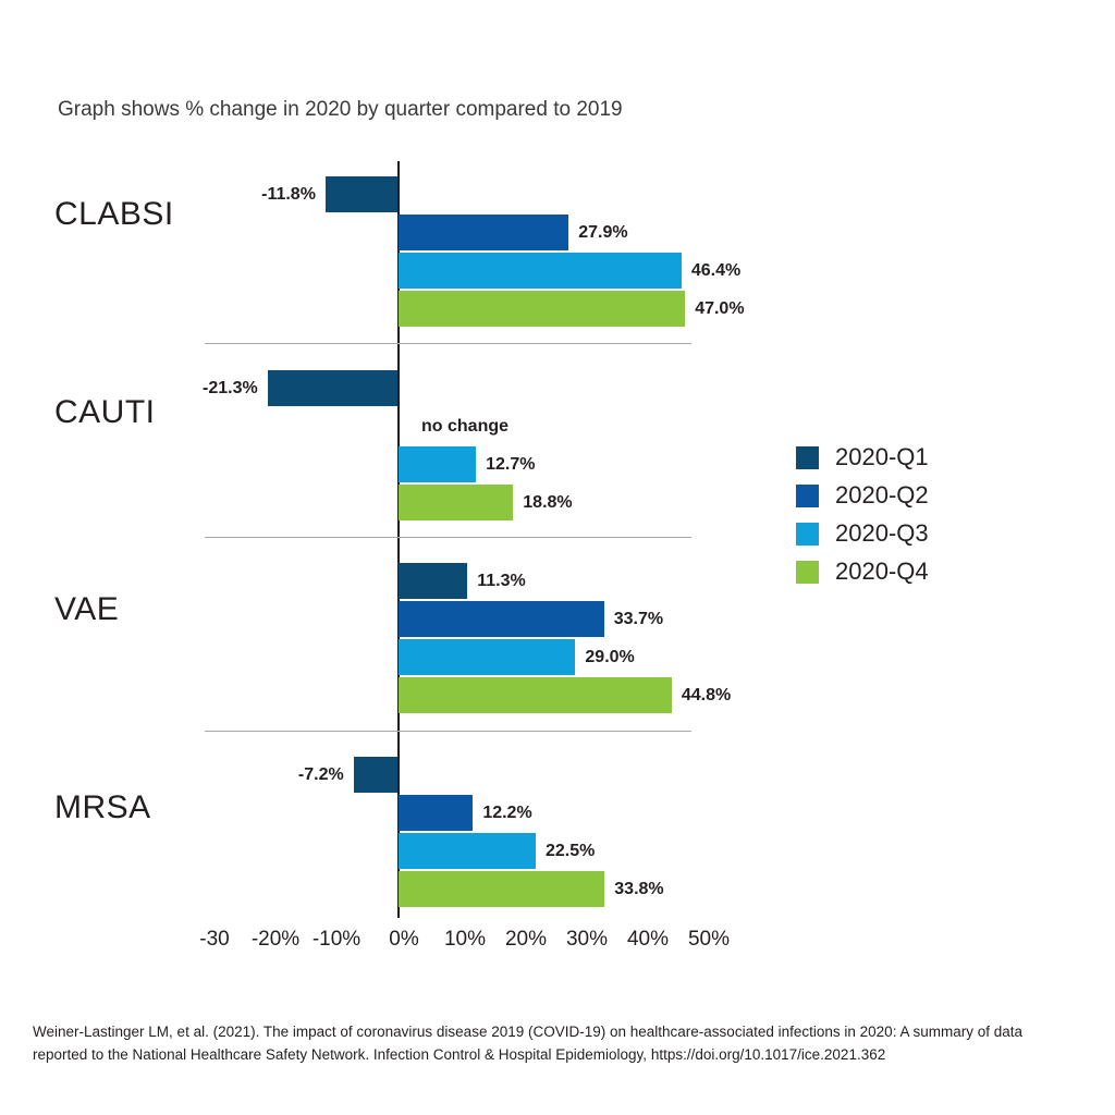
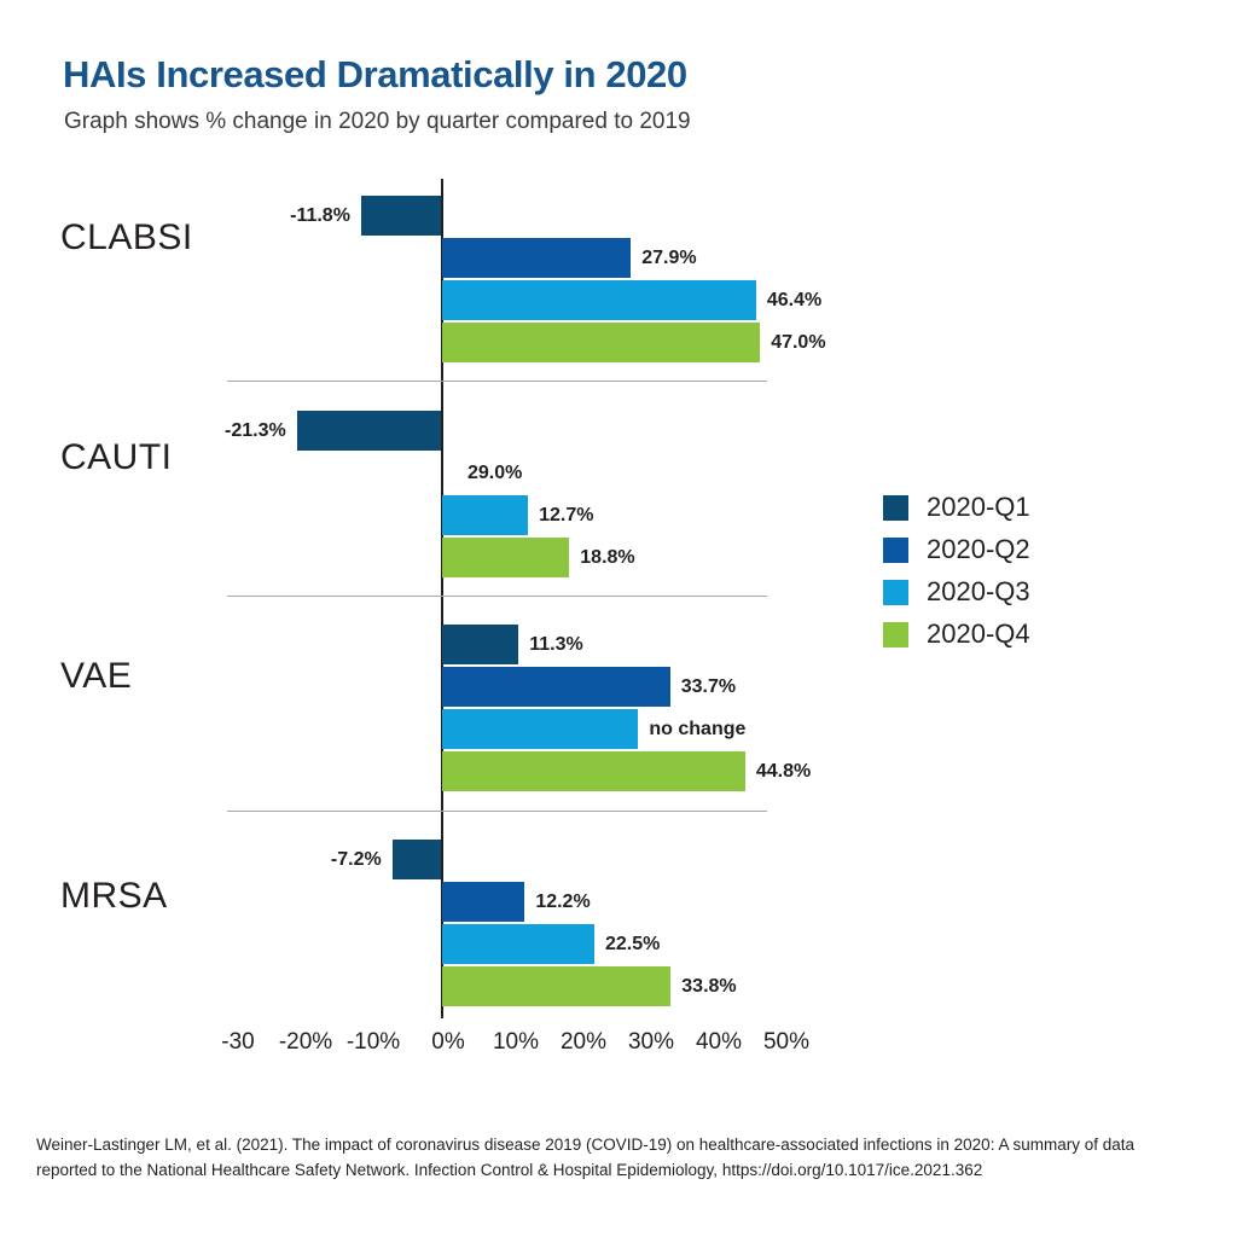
+ HAIs Increased Dramatically in 2020
  Graph shows % change in 2020 by quarter compared to 2019
  CLABSI
  -11.8%
  27.9%
  46.4%
  47.0%
  CAUTI
  -21.3%
- no change
+ 29.0%
  12.7%
  18.8%
  VAE
  11.3%
  33.7%
- 29.0%
+ no change
  44.8%
  MRSA
  -7.2%
  12.2%
  22.5%
  33.8%
  -30
  -20%
  -10%
  0%
  10%
  20%
  30%
  40%
  50%
  2020-Q1
  2020-Q2
  2020-Q3
  2020-Q4
  Weiner-Lastinger LM, et al. (2021). The impact of coronavirus disease 2019 (COVID-19) on healthcare-associated infections in 2020: A summary of data reported to the National Healthcare Safety Network. Infection Control & Hospital Epidemiology, https://doi.org/10.1017/ice.2021.362
